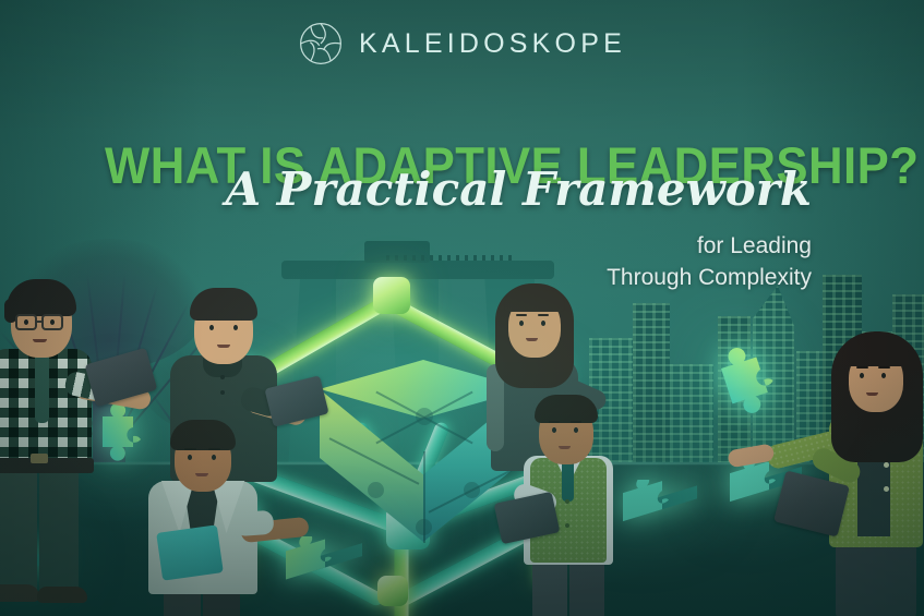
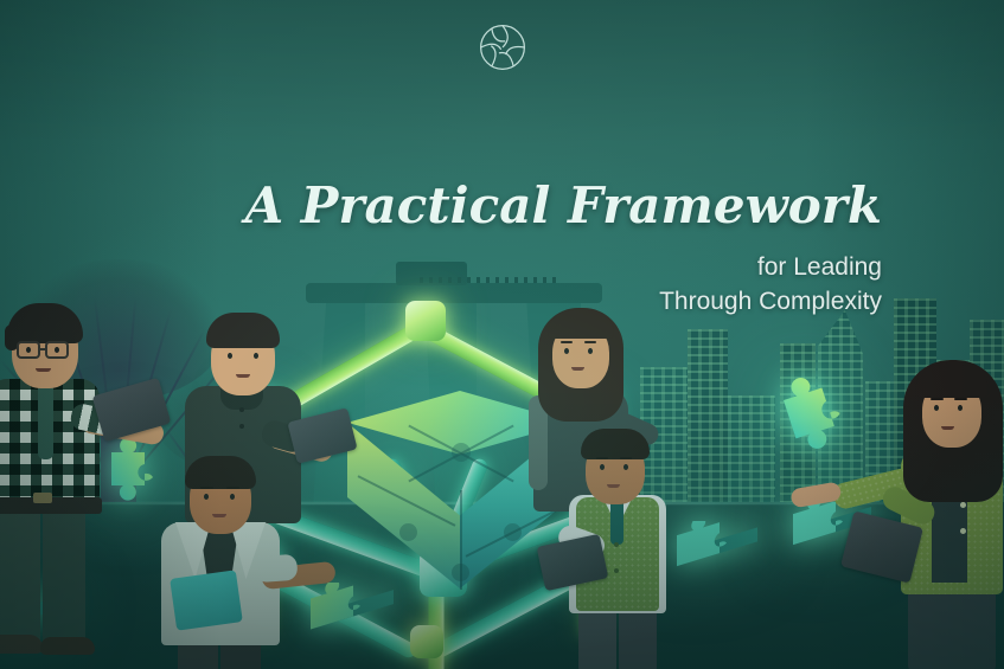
- KALEIDOSKOPE
- WHAT IS ADAPTIVE LEADERSHIP?
  A Practical Framework
  for Leading
  Through Complexity
